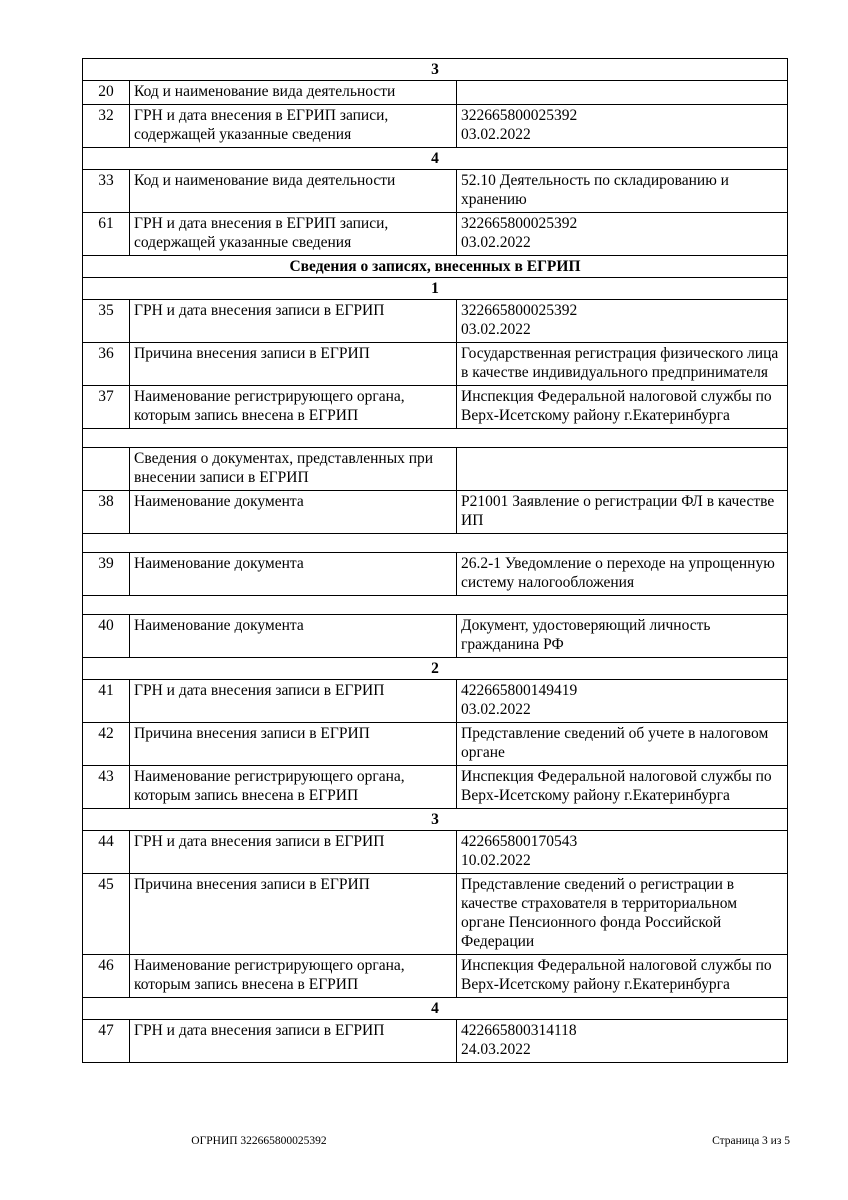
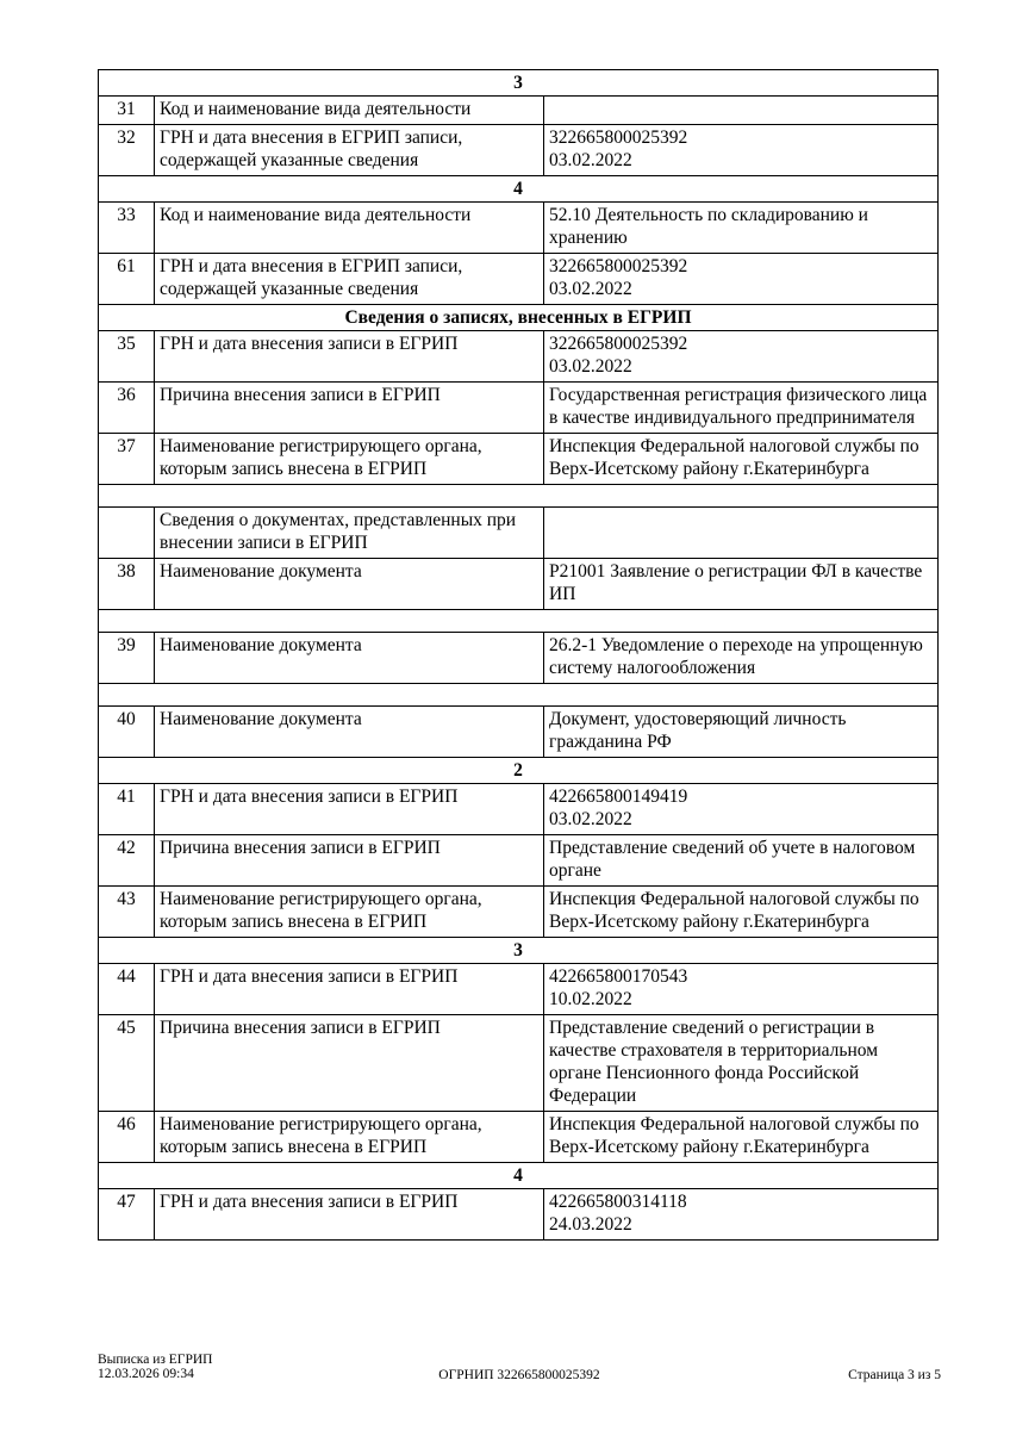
  3
- 20
+ 31
  Код и наименование вида деятельности
  32
  ГРН и дата внесения в ЕГРИП записи, содержащей указанные сведения
  322665800025392
  03.02.2022
  4
  33
  Код и наименование вида деятельности
  52.10 Деятельность по складированию и хранению
  61
  ГРН и дата внесения в ЕГРИП записи, содержащей указанные сведения
  322665800025392
  03.02.2022
  Сведения о записях, внесенных в ЕГРИП
- 1
  35
  ГРН и дата внесения записи в ЕГРИП
  322665800025392
  03.02.2022
  36
  Причина внесения записи в ЕГРИП
  Государственная регистрация физического лица в качестве индивидуального предпринимателя
  37
  Наименование регистрирующего органа, которым запись внесена в ЕГРИП
  Инспекция Федеральной налоговой службы по Верх-Исетскому району г.Екатеринбурга
  Сведения о документах, представленных при внесении записи в ЕГРИП
  38
  Наименование документа
  Р21001 Заявление о регистрации ФЛ в качестве ИП
  39
  Наименование документа
  26.2-1 Уведомление о переходе на упрощенную систему налогообложения
  40
  Наименование документа
  Документ, удостоверяющий личность гражданина РФ
  2
  41
  ГРН и дата внесения записи в ЕГРИП
  422665800149419
  03.02.2022
  42
  Причина внесения записи в ЕГРИП
  Представление сведений об учете в налоговом органе
  43
  Наименование регистрирующего органа, которым запись внесена в ЕГРИП
  Инспекция Федеральной налоговой службы по Верх-Исетскому району г.Екатеринбурга
  3
  44
  ГРН и дата внесения записи в ЕГРИП
  422665800170543
  10.02.2022
  45
  Причина внесения записи в ЕГРИП
  Представление сведений о регистрации в качестве страхователя в территориальном органе Пенсионного фонда Российской Федерации
  46
  Наименование регистрирующего органа, которым запись внесена в ЕГРИП
  Инспекция Федеральной налоговой службы по Верх-Исетскому району г.Екатеринбурга
  4
  47
  ГРН и дата внесения записи в ЕГРИП
  422665800314118
  24.03.2022
+ Выписка из ЕГРИП
+ 12.03.2026 09:34
  ОГРНИП 322665800025392
  Страница 3 из 5
